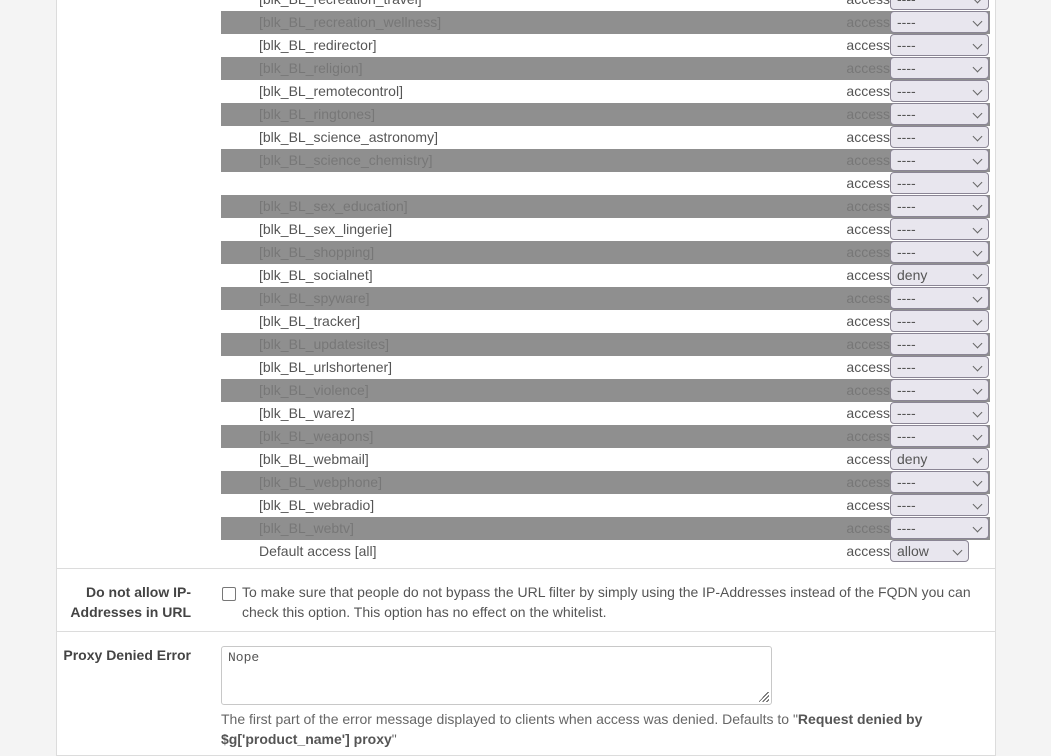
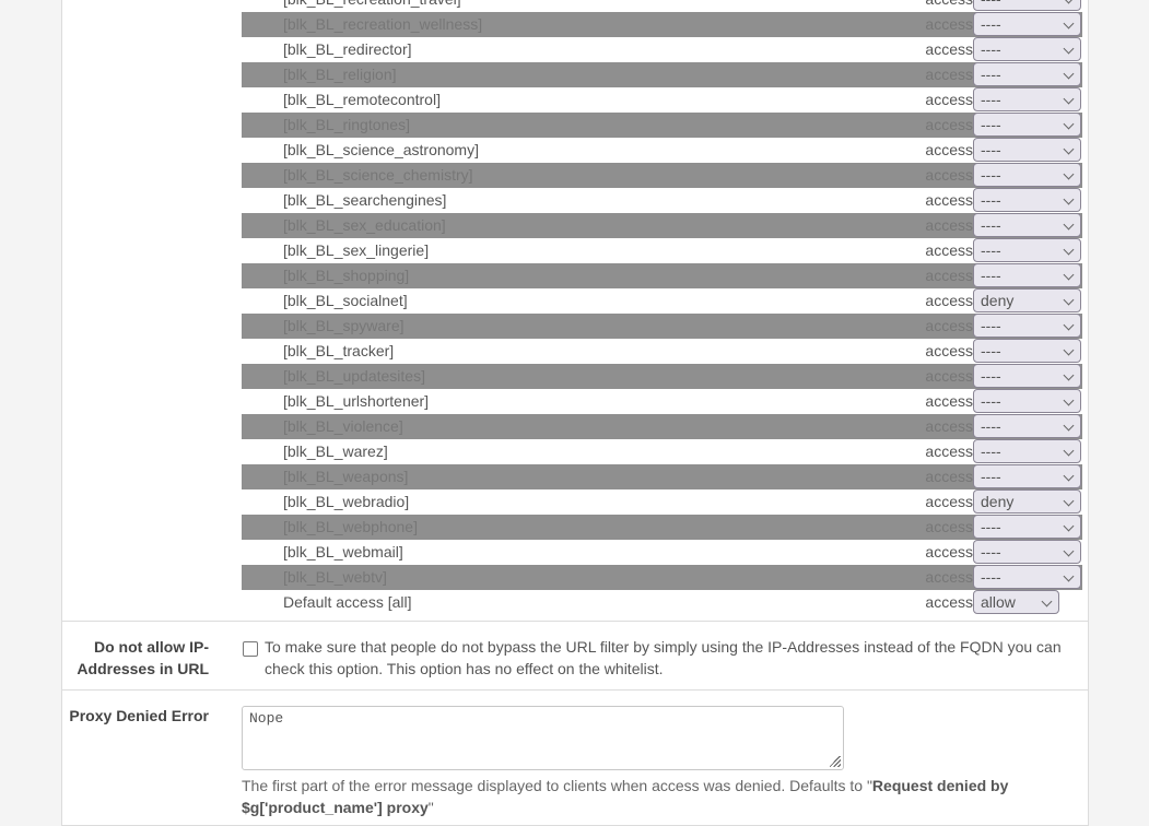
  [blk_BL_recreation_wellness]
  access
  ----
  [blk_BL_redirector]
  access
  ----
  [blk_BL_religion]
  access
  ----
  [blk_BL_remotecontrol]
  access
  ----
  [blk_BL_ringtones]
  access
  ----
  [blk_BL_science_astronomy]
  access
  ----
  [blk_BL_science_chemistry]
  access
  ----
+ [blk_BL_searchengines]
  access
  ----
  [blk_BL_sex_education]
  access
  ----
  [blk_BL_sex_lingerie]
  access
  ----
  [blk_BL_shopping]
  access
  ----
  [blk_BL_socialnet]
  access
  deny
  [blk_BL_spyware]
  access
  ----
  [blk_BL_tracker]
  access
  ----
  [blk_BL_updatesites]
  access
  ----
  [blk_BL_urlshortener]
  access
  ----
  [blk_BL_violence]
  access
  ----
  [blk_BL_warez]
  access
  ----
  [blk_BL_weapons]
  access
  ----
- [blk_BL_webmail]
+ [blk_BL_webradio]
  access
  deny
  [blk_BL_webphone]
  access
  ----
- [blk_BL_webradio]
+ [blk_BL_webmail]
  access
  ----
  [blk_BL_webtv]
  access
  ----
  Default access [all]
  access
  allow
  Do not allow IP-
  Addresses in URL
  To make sure that people do not bypass the URL filter by simply using the IP-Addresses instead of the FQDN you can check this option. This option has no effect on the whitelist.
  Proxy Denied Error
  Nope
  The first part of the error message displayed to clients when access was denied. Defaults to "Request denied by $g['product_name'] proxy"
